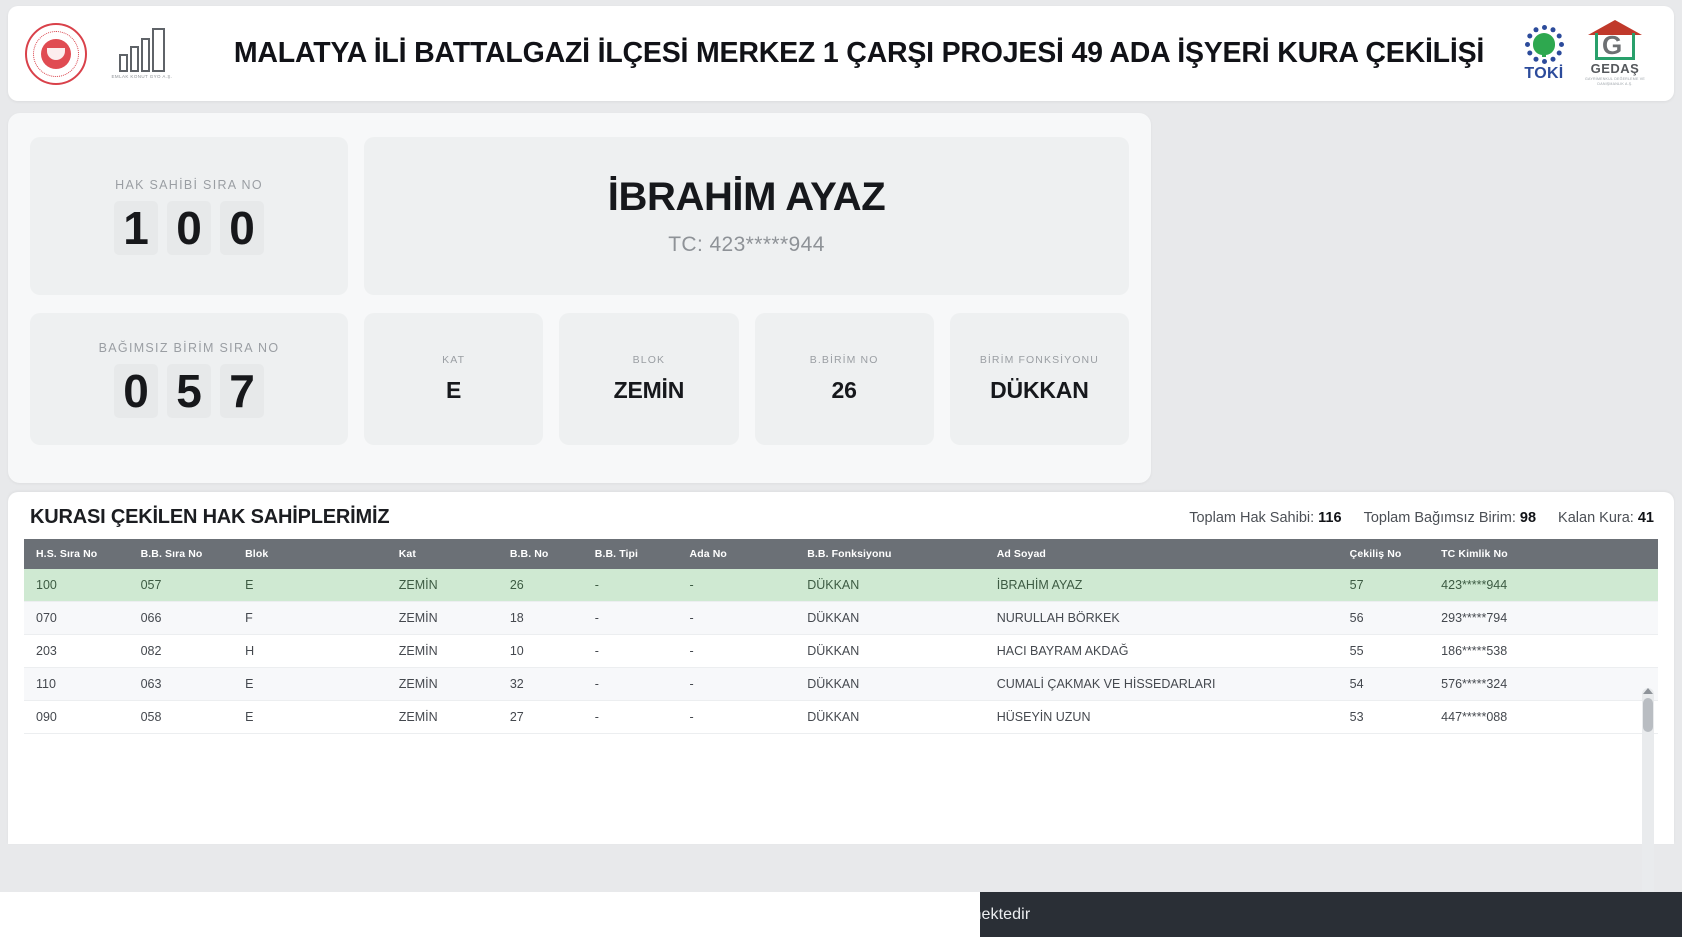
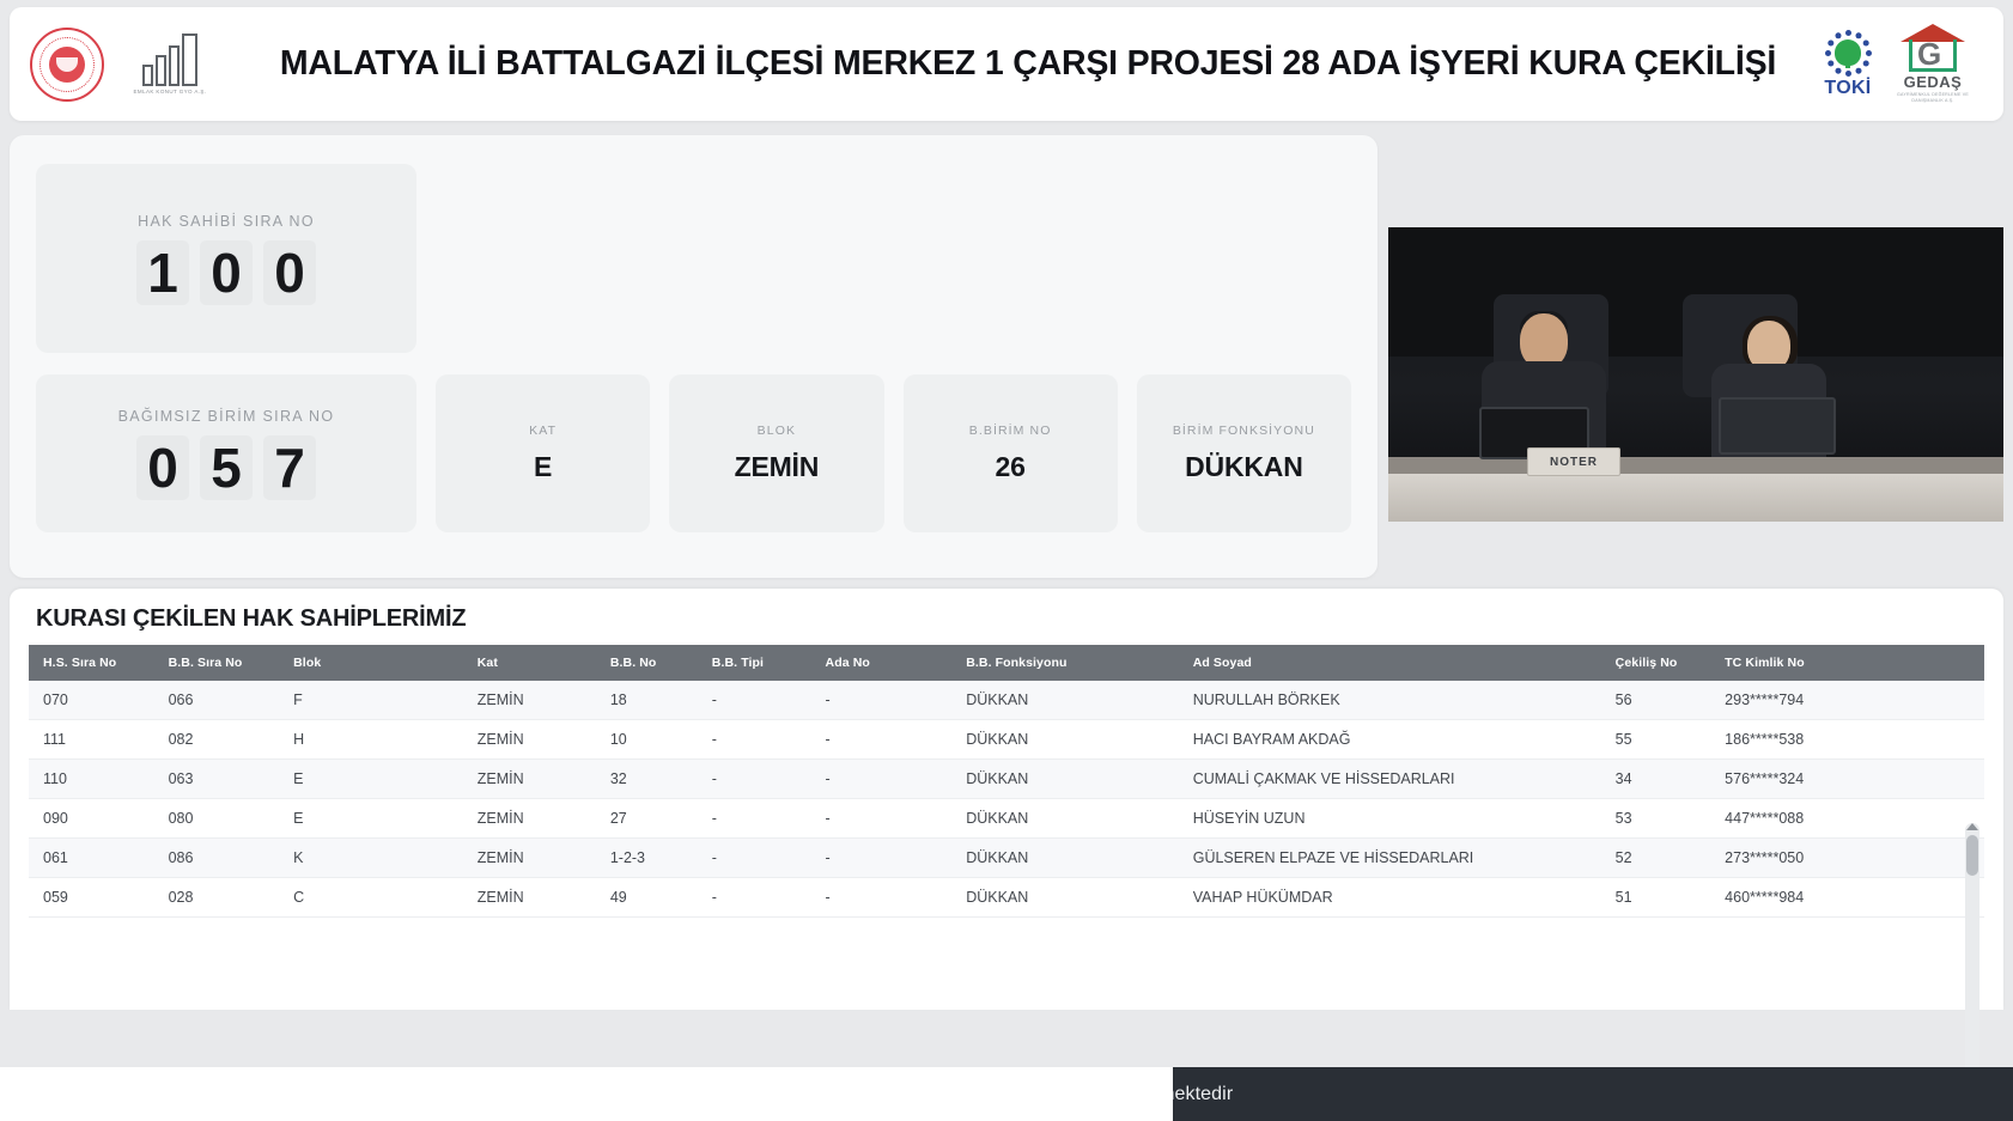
- MALATYA İLİ BATTALGAZİ İLÇESİ MERKEZ 1 ÇARŞI PROJESİ 49 ADA İŞYERİ KURA ÇEKİLİŞİ
+ MALATYA İLİ BATTALGAZİ İLÇESİ MERKEZ 1 ÇARŞI PROJESİ 28 ADA İŞYERİ KURA ÇEKİLİŞİ
  TOKİ
  G
  GEDAŞ
  HAK SAHİBİ SIRA NO
  1
  0
  0
- İBRAHİM AYAZ
- TC: 423*****944
  BAĞIMSIZ BİRİM SIRA NO
  0
  5
  7
  KAT
  E
  BLOK
  ZEMİN
  B.BİRİM NO
  26
  BİRİM FONKSİYONU
  DÜKKAN
+ NOTER
  KURASI ÇEKİLEN HAK SAHİPLERİMİZ
- Toplam Hak Sahibi: 116
- Toplam Bağımsız Birim: 98
- Kalan Kura: 41
  H.S. Sıra No	B.B. Sıra No	Blok	Kat	B.B. No	B.B. Tipi	Ada No	B.B. Fonksiyonu	Ad Soyad	Çekiliş No	TC Kimlik No
- 100	057	E	ZEMİN	26	-	-	DÜKKAN	İBRAHİM AYAZ	57	423*****944
  070	066	F	ZEMİN	18	-	-	DÜKKAN	NURULLAH BÖRKEK	56	293*****794
- 203	082	H	ZEMİN	10	-	-	DÜKKAN	HACI BAYRAM AKDAĞ	55	186*****538
+ 111	082	H	ZEMİN	10	-	-	DÜKKAN	HACI BAYRAM AKDAĞ	55	186*****538
- 110	063	E	ZEMİN	32	-	-	DÜKKAN	CUMALİ ÇAKMAK VE HİSSEDARLARI	54	576*****324
+ 110	063	E	ZEMİN	32	-	-	DÜKKAN	CUMALİ ÇAKMAK VE HİSSEDARLARI	34	576*****324
- 090	058	E	ZEMİN	27	-	-	DÜKKAN	HÜSEYİN UZUN	53	447*****088
+ 090	080	E	ZEMİN	27	-	-	DÜKKAN	HÜSEYİN UZUN	53	447*****088
+ 061	086	K	ZEMİN	1-2-3	-	-	DÜKKAN	GÜLSEREN ELPAZE VE HİSSEDARLARI	52	273*****050
+ 059	028	C	ZEMİN	49	-	-	DÜKKAN	VAHAP HÜKÜMDAR	51	460*****984
